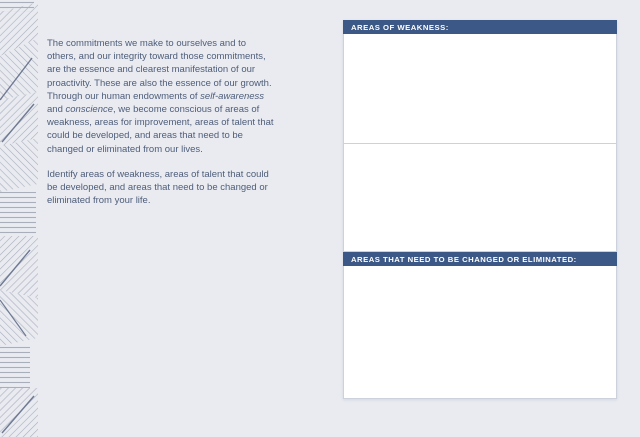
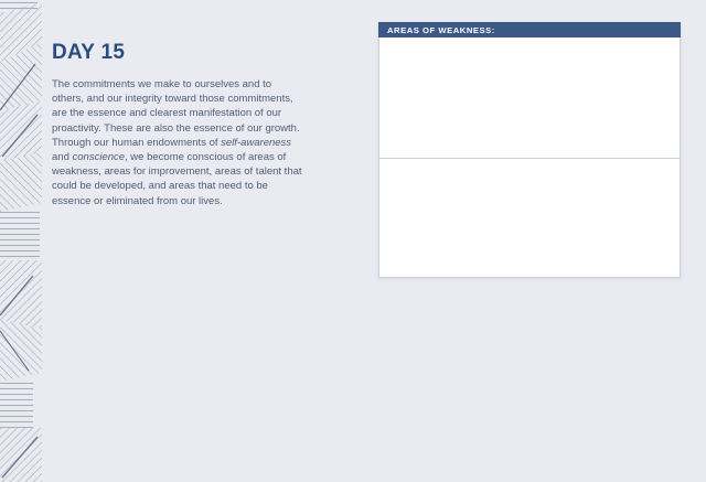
+ DAY 15
- The commitments we make to ourselves and to others, and our integrity toward those commitments, are the essence and clearest manifestation of our proactivity. These are also the essence of our growth. Through our human endowments of self-awareness and conscience, we become conscious of areas of weakness, areas for improvement, areas of talent that could be developed, and areas that need to be changed or eliminated from our lives.
+ The commitments we make to ourselves and to others, and our integrity toward those commitments, are the essence and clearest manifestation of our proactivity. These are also the essence of our growth. Through our human endowments of self-awareness and conscience, we become conscious of areas of weakness, areas for improvement, areas of talent that could be developed, and areas that need to be essence or eliminated from our lives.
- Identify areas of weakness, areas of talent that could be developed, and areas that need to be changed or eliminated from your life.
  AREAS OF WEAKNESS:
- AREAS THAT NEED TO BE CHANGED OR ELIMINATED:
